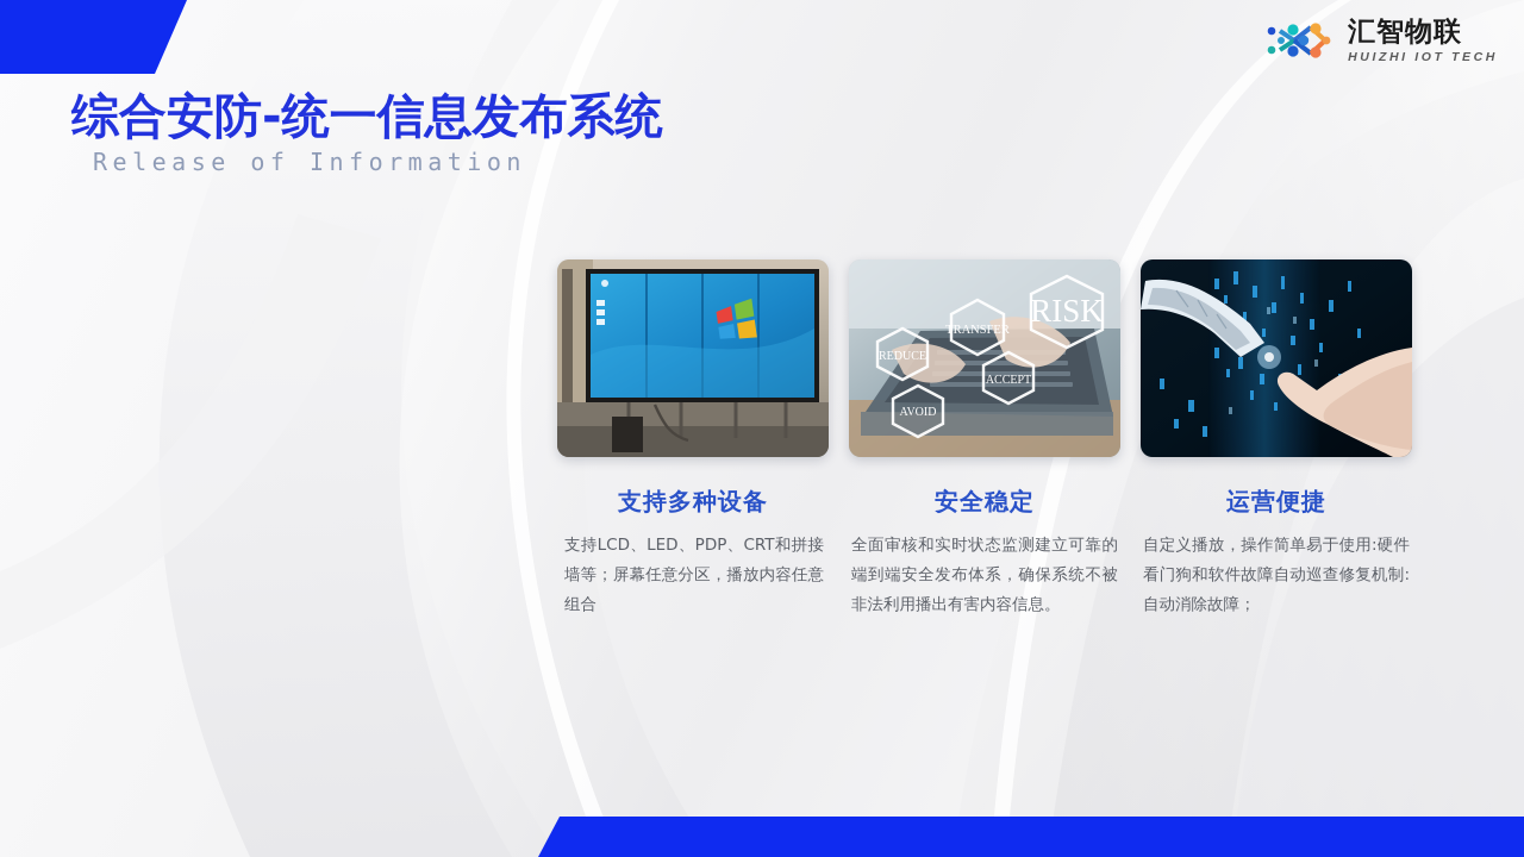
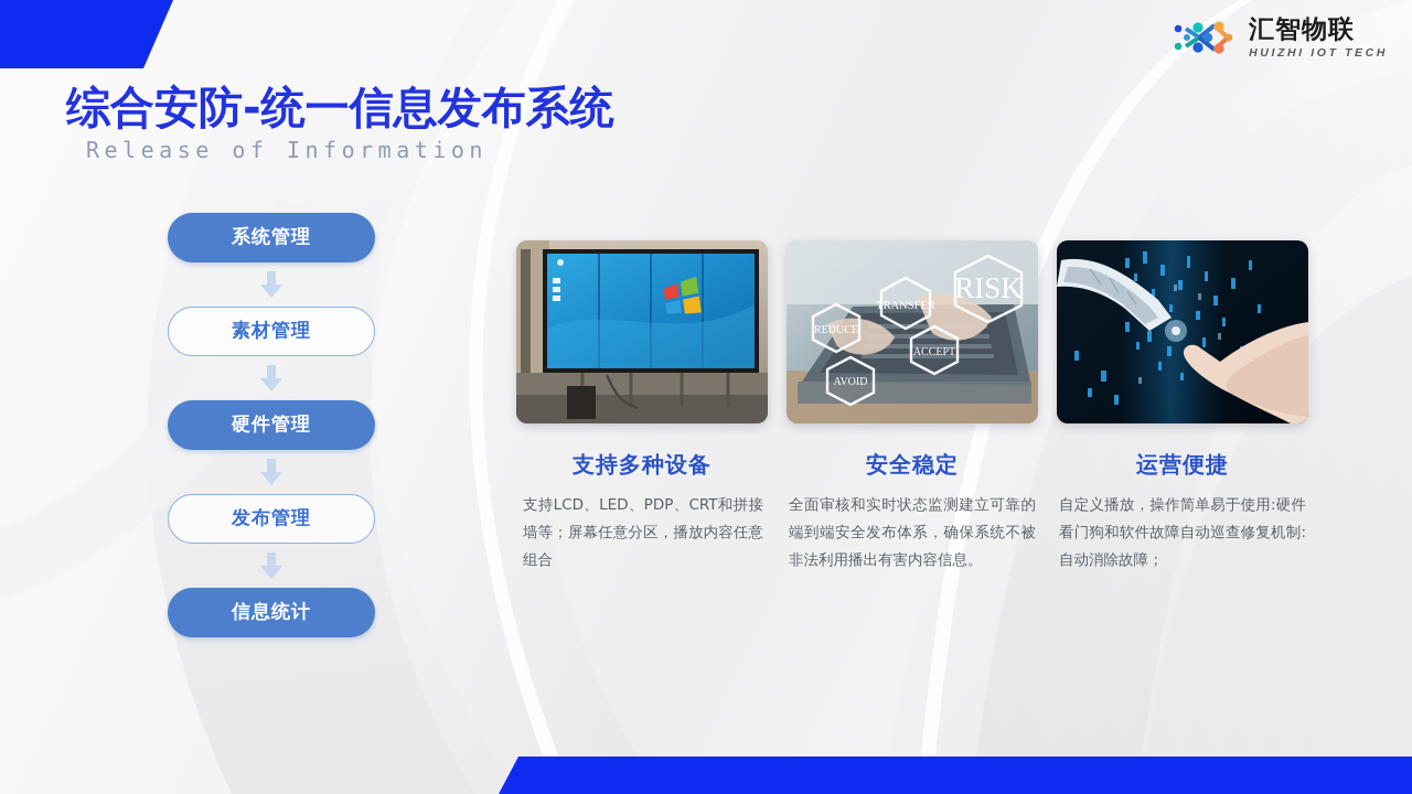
  汇智物联
  HUIZHI IOT TECH
  综合安防-统一信息发布系统
  Release of Information
+ 系统管理
+ 素材管理
+ 硬件管理
+ 发布管理
+ 信息统计
  支持多种设备
  支持LCD、LED、PDP、CRT和拼接墙等；屏幕任意分区，播放内容任意组合
  RISK
  TRANSFER
  REDUCE
  ACCEPT
  AVOID
  安全稳定
  全面审核和实时状态监测建立可靠的端到端安全发布体系，确保系统不被非法利用播出有害内容信息。
  运营便捷
  自定义播放，操作简单易于使用:硬件看门狗和软件故障自动巡查修复机制:自动消除故障；
